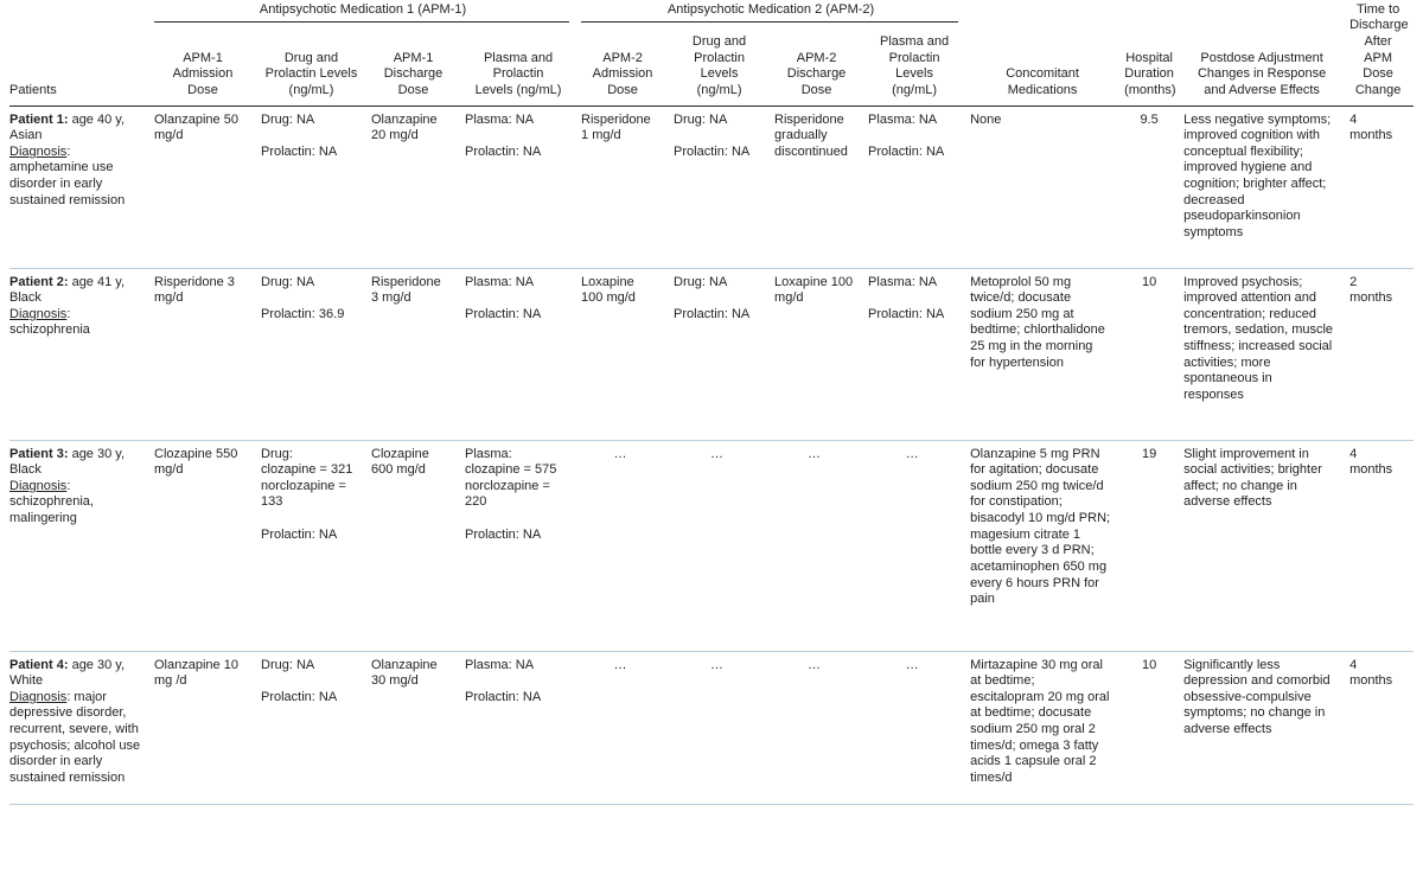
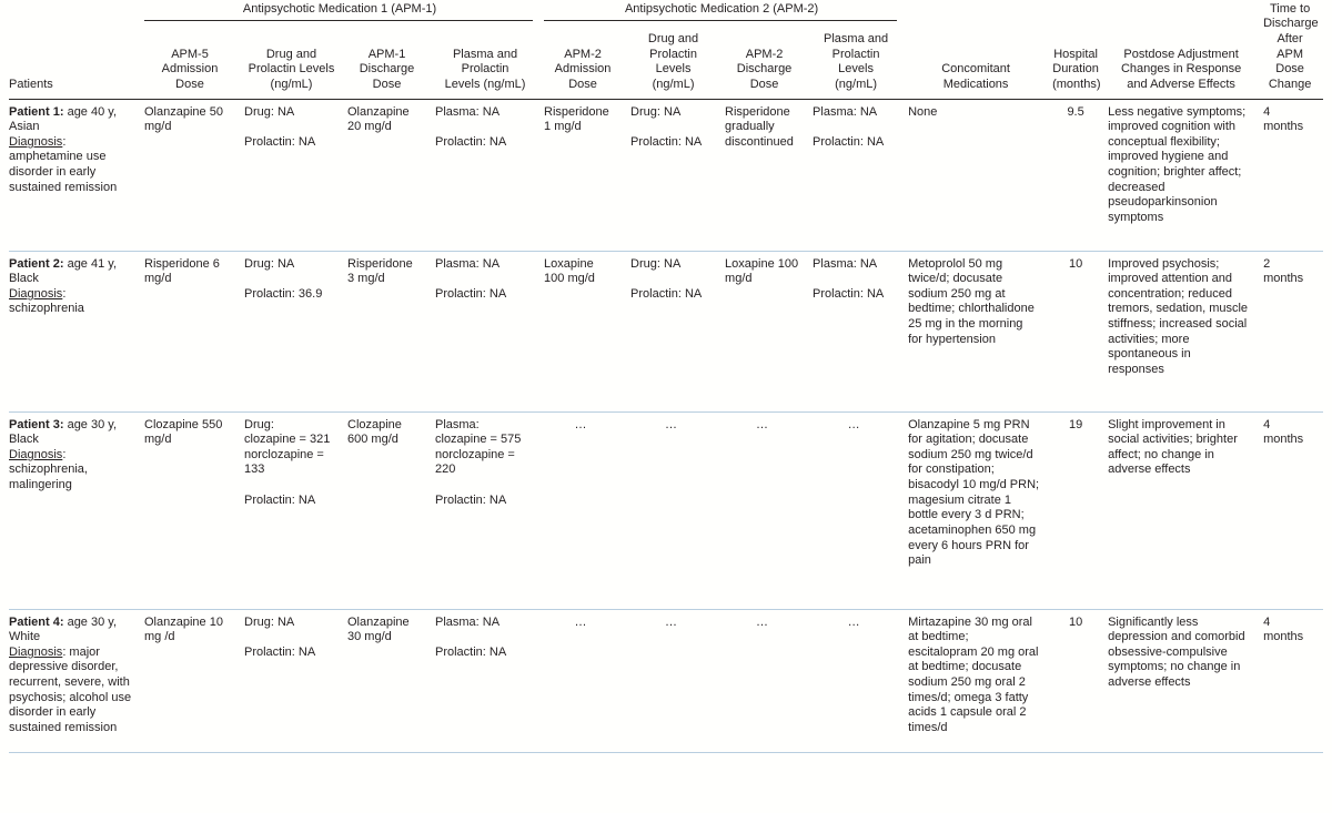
  Patients	Antipsychotic Medication 1 (APM-1)	Antipsychotic Medication 2 (APM-2)	Concomitant Medications	Hospital Duration (months)	Postdose Adjustment Changes in Response and Adverse Effects	Time to Discharge After APM Dose Change
- APM-1 Admission Dose	Drug and Prolactin Levels (ng/mL)	APM-1 Discharge Dose	Plasma and Prolactin Levels (ng/mL)	APM-2 Admission Dose	Drug and Prolactin Levels (ng/mL)	APM-2 Discharge Dose	Plasma and Prolactin Levels (ng/mL)
+ APM-5 Admission Dose	Drug and Prolactin Levels (ng/mL)	APM-1 Discharge Dose	Plasma and Prolactin Levels (ng/mL)	APM-2 Admission Dose	Drug and Prolactin Levels (ng/mL)	APM-2 Discharge Dose	Plasma and Prolactin Levels (ng/mL)
  Patient 1: age 40 y, Asian Diagnosis: amphetamine use disorder in early sustained remission	Olanzapine 50 mg/d	Drug: NA Prolactin: NA	Olanzapine 20 mg/d	Plasma: NA Prolactin: NA	Risperidone 1 mg/d	Drug: NA Prolactin: NA	Risperidone gradually discontinued	Plasma: NA Prolactin: NA	None	9.5	Less negative symptoms; improved cognition with conceptual flexibility; improved hygiene and cognition; brighter affect; decreased pseudoparkinsonion symptoms	4 months
- Patient 2: age 41 y, Black Diagnosis: schizophrenia	Risperidone 3 mg/d	Drug: NA Prolactin: 36.9	Risperidone 3 mg/d	Plasma: NA Prolactin: NA	Loxapine 100 mg/d	Drug: NA Prolactin: NA	Loxapine 100 mg/d	Plasma: NA Prolactin: NA	Metoprolol 50 mg twice/d; docusate sodium 250 mg at bedtime; chlorthalidone 25 mg in the morning for hypertension	10	Improved psychosis; improved attention and concentration; reduced tremors, sedation, muscle stiffness; increased social activities; more spontaneous in responses	2 months
+ Patient 2: age 41 y, Black Diagnosis: schizophrenia	Risperidone 6 mg/d	Drug: NA Prolactin: 36.9	Risperidone 3 mg/d	Plasma: NA Prolactin: NA	Loxapine 100 mg/d	Drug: NA Prolactin: NA	Loxapine 100 mg/d	Plasma: NA Prolactin: NA	Metoprolol 50 mg twice/d; docusate sodium 250 mg at bedtime; chlorthalidone 25 mg in the morning for hypertension	10	Improved psychosis; improved attention and concentration; reduced tremors, sedation, muscle stiffness; increased social activities; more spontaneous in responses	2 months
  Patient 3: age 30 y, Black Diagnosis: schizophrenia, malingering	Clozapine 550 mg/d	Drug: clozapine = 321 norclozapine = 133 Prolactin: NA	Clozapine 600 mg/d	Plasma: clozapine = 575 norclozapine = 220 Prolactin: NA	…	…	…	…	Olanzapine 5 mg PRN for agitation; docusate sodium 250 mg twice/d for constipation; bisacodyl 10 mg/d PRN; magesium citrate 1 bottle every 3 d PRN; acetaminophen 650 mg every 6 hours PRN for pain	19	Slight improvement in social activities; brighter affect; no change in adverse effects	4 months
  Patient 4: age 30 y, White Diagnosis: major depressive disorder, recurrent, severe, with psychosis; alcohol use disorder in early sustained remission	Olanzapine 10 mg /d	Drug: NA Prolactin: NA	Olanzapine 30 mg/d	Plasma: NA Prolactin: NA	…	…	…	…	Mirtazapine 30 mg oral at bedtime; escitalopram 20 mg oral at bedtime; docusate sodium 250 mg oral 2 times/d; omega 3 fatty acids 1 capsule oral 2 times/d	10	Significantly less depression and comorbid obsessive-compulsive symptoms; no change in adverse effects	4 months
